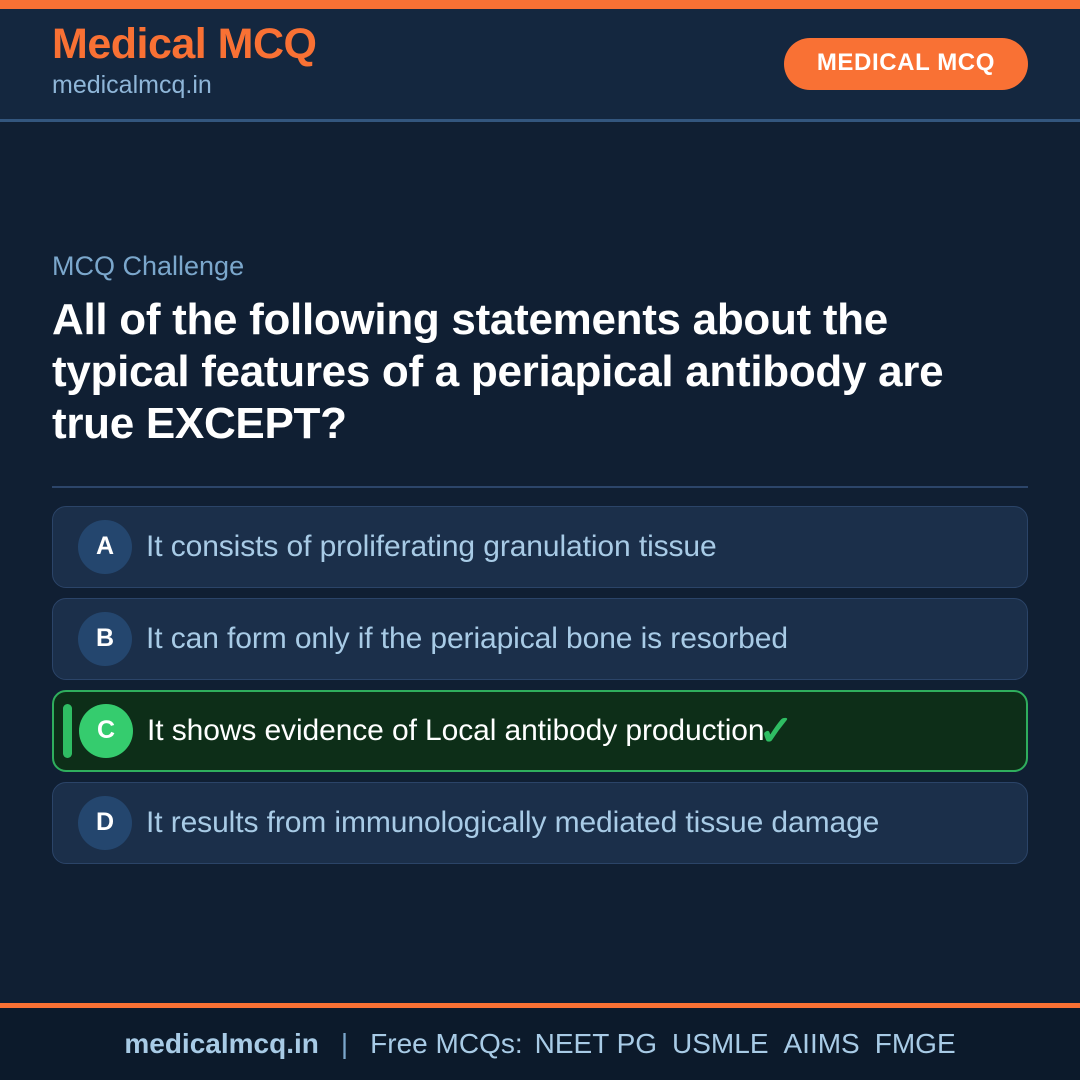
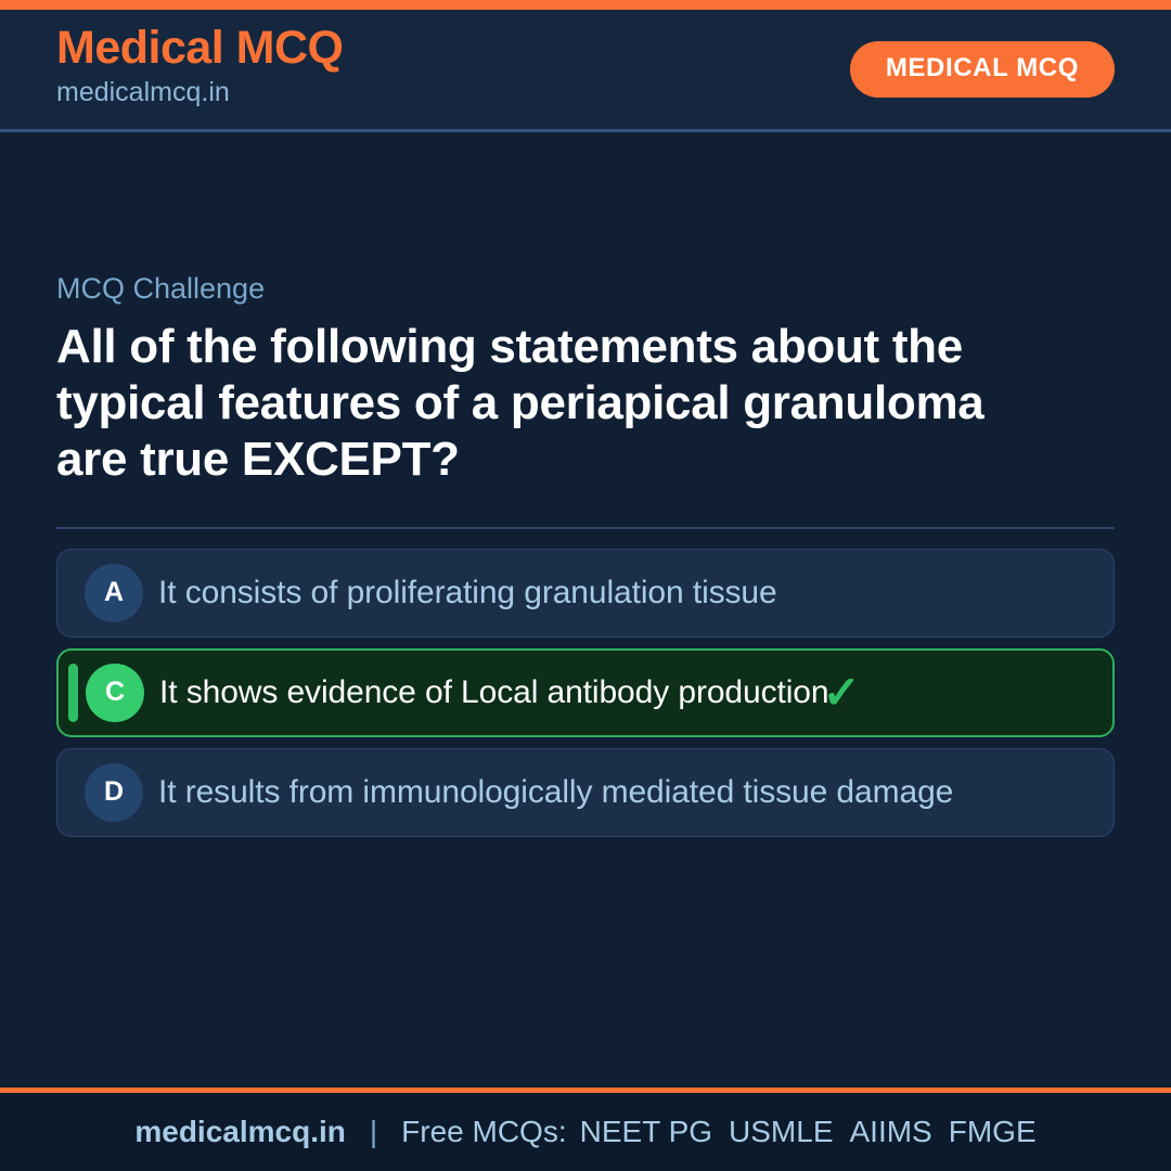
  Medical MCQ
  medicalmcq.in
  MEDICAL MCQ
  MCQ Challenge
- All of the following statements about the typical features of a periapical antibody are true EXCEPT?
+ All of the following statements about the typical features of a periapical granuloma are true EXCEPT?
  A
  It consists of proliferating granulation tissue
- B
- It can form only if the periapical bone is resorbed
  C
  It shows evidence of Local antibody production
  ✓
  D
  It results from immunologically mediated tissue damage
  medicalmcq.in
  |
  Free MCQs:
  NEET PG
  USMLE
  AIIMS
  FMGE
